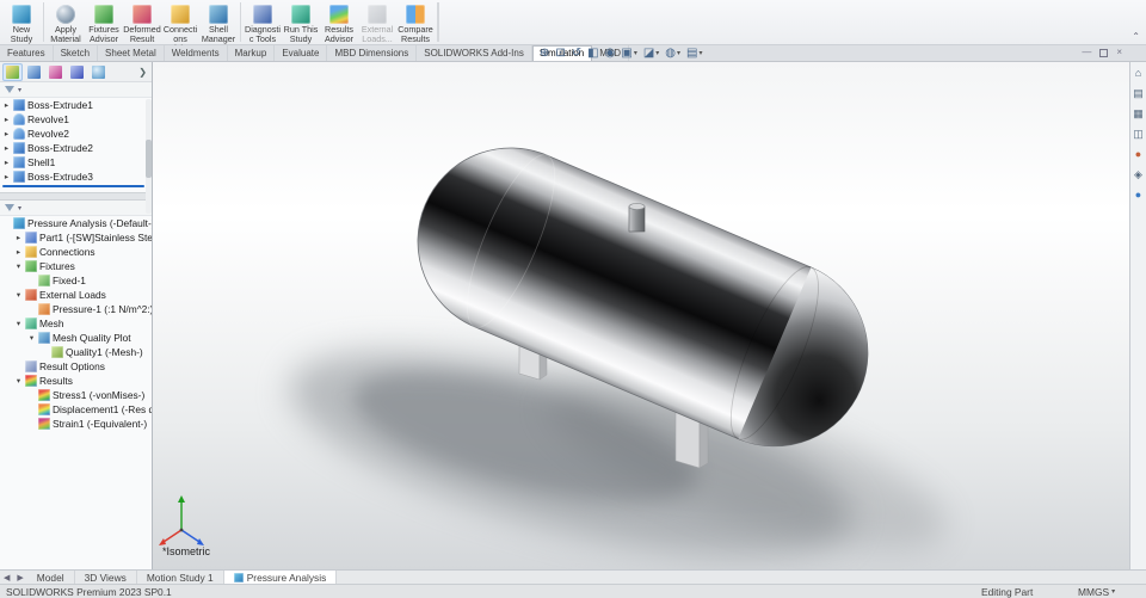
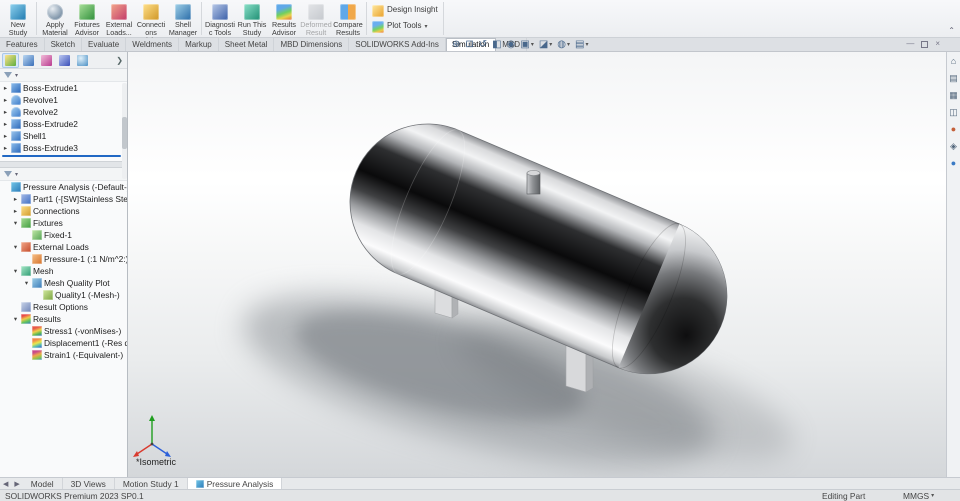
  New Study
  Apply Material
  Fixtures Advisor
- Deformed Result
+ External Loads...
  Shell Manager
  Diagnostic Tools
  Run This Study
  Results Advisor
- External Loads...
+ Deformed Result
  Compare Results
+ Design Insight
+ Plot Tools
  ⌃
  Features
  Sketch
- Sheet Metal
+ Evaluate
  Weldments
  Markup
- Evaluate
+ Sheet Metal
  MBD Dimensions
  SOLIDWORKS Add-Ins
  Simulation
  MBD
  ⊕
  ⊡
  ↺
  ◧
  ◉
  ▣
  ◪
  ◍
  ▤
  —
  ×
  ❯
  Boss-Extrude1
  Revolve1
  Revolve2
  Boss-Extrude2
  Shell1
  Boss-Extrude3
  Pressure Analysis (-Default-
  Part1 (-[SW]Stainless Ste
  Connections
  Fixtures
  Fixed-1
  External Loads
  Pressure-1 (:1 N/m^2:
  Mesh
  Mesh Quality Plot
  Quality1 (-Mesh-)
  Result Options
  Results
  Stress1 (-vonMises-)
  Displacement1 (-Res d
  Strain1 (-Equivalent-)
  *Isometric
  ⌂
  ▤
  ▦
  ◫
  ●
  ◈
  ●
  Model
  3D Views
  Motion Study 1
  Pressure Analysis
  SOLIDWORKS Premium 2023 SP0.1
  Editing Part
  MMGS
